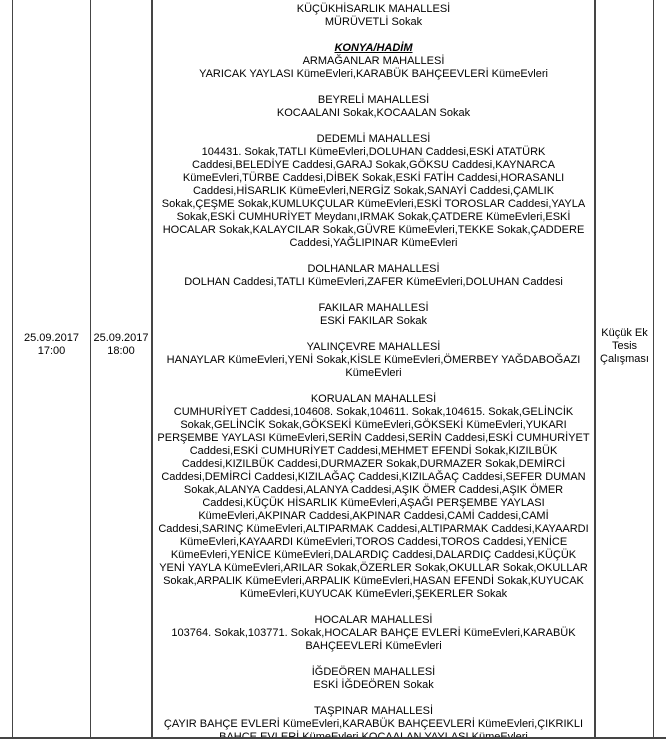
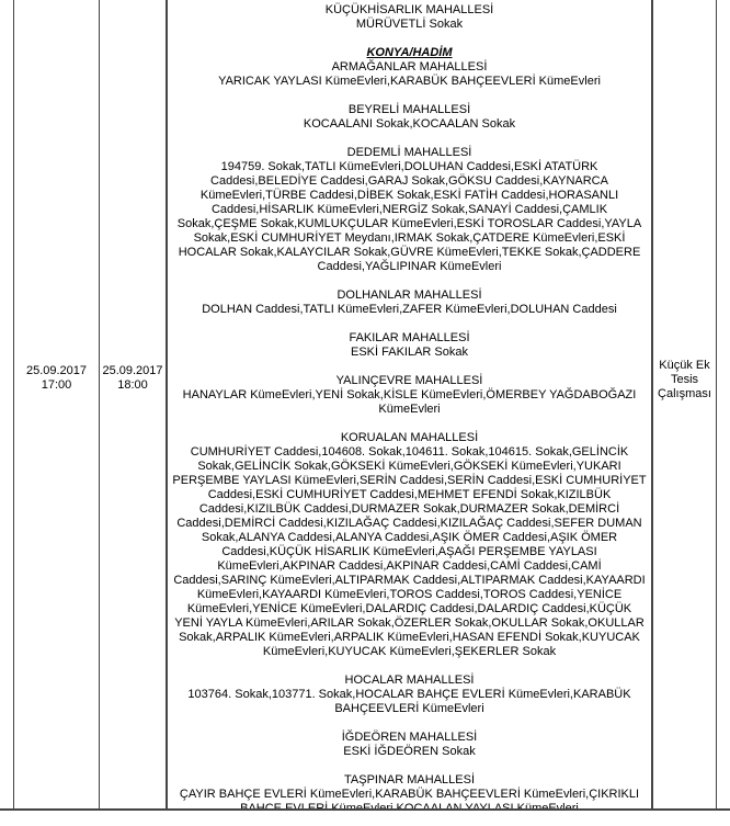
  25.09.2017
  17:00
  25.09.2017
  18:00
  KÜÇÜKHİSARLIK MAHALLESİ
  MÜRÜVETLİ Sokak
  KONYA/HADİM
  ARMAĞANLAR MAHALLESİ
  YARICAK YAYLASI KümeEvleri,KARABÜK BAHÇEEVLERİ KümeEvleri
  BEYRELİ MAHALLESİ
  KOCAALANI Sokak,KOCAALAN Sokak
  DEDEMLİ MAHALLESİ
- 104431. Sokak,TATLI KümeEvleri,DOLUHAN Caddesi,ESKİ ATATÜRK Caddesi,BELEDİYE Caddesi,GARAJ Sokak,GÖKSU Caddesi,KAYNARCA KümeEvleri,TÜRBE Caddesi,DİBEK Sokak,ESKİ FATİH Caddesi,HORASANLI Caddesi,HİSARLIK KümeEvleri,NERGİZ Sokak,SANAYİ Caddesi,ÇAMLIK Sokak,ÇEŞME Sokak,KUMLUKÇULAR KümeEvleri,ESKİ TOROSLAR Caddesi,YAYLA Sokak,ESKİ CUMHURİYET Meydanı,IRMAK Sokak,ÇATDERE KümeEvleri,ESKİ HOCALAR Sokak,KALAYCILAR Sokak,GÜVRE KümeEvleri,TEKKE Sokak,ÇADDERE Caddesi,YAĞLIPINAR KümeEvleri
+ 194759. Sokak,TATLI KümeEvleri,DOLUHAN Caddesi,ESKİ ATATÜRK Caddesi,BELEDİYE Caddesi,GARAJ Sokak,GÖKSU Caddesi,KAYNARCA KümeEvleri,TÜRBE Caddesi,DİBEK Sokak,ESKİ FATİH Caddesi,HORASANLI Caddesi,HİSARLIK KümeEvleri,NERGİZ Sokak,SANAYİ Caddesi,ÇAMLIK Sokak,ÇEŞME Sokak,KUMLUKÇULAR KümeEvleri,ESKİ TOROSLAR Caddesi,YAYLA Sokak,ESKİ CUMHURİYET Meydanı,IRMAK Sokak,ÇATDERE KümeEvleri,ESKİ HOCALAR Sokak,KALAYCILAR Sokak,GÜVRE KümeEvleri,TEKKE Sokak,ÇADDERE Caddesi,YAĞLIPINAR KümeEvleri
  DOLHANLAR MAHALLESİ
  DOLHAN Caddesi,TATLI KümeEvleri,ZAFER KümeEvleri,DOLUHAN Caddesi
  FAKILAR MAHALLESİ
  ESKİ FAKILAR Sokak
  YALINÇEVRE MAHALLESİ
  HANAYLAR KümeEvleri,YENİ Sokak,KİSLE KümeEvleri,ÖMERBEY YAĞDABOĞAZI KümeEvleri
  KORUALAN MAHALLESİ
  CUMHURİYET Caddesi,104608. Sokak,104611. Sokak,104615. Sokak,GELİNCİK Sokak,GELİNCİK Sokak,GÖKSEKİ KümeEvleri,GÖKSEKİ KümeEvleri,YUKARI PERŞEMBE YAYLASI KümeEvleri,SERİN Caddesi,SERİN Caddesi,ESKİ CUMHURİYET Caddesi,ESKİ CUMHURİYET Caddesi,MEHMET EFENDİ Sokak,KIZILBÜK Caddesi,KIZILBÜK Caddesi,DURMAZER Sokak,DURMAZER Sokak,DEMİRCİ Caddesi,DEMİRCİ Caddesi,KIZILAĞAÇ Caddesi,KIZILAĞAÇ Caddesi,SEFER DUMAN Sokak,ALANYA Caddesi,ALANYA Caddesi,AŞIK ÖMER Caddesi,AŞIK ÖMER Caddesi,KÜÇÜK HİSARLIK KümeEvleri,AŞAĞI PERŞEMBE YAYLASI KümeEvleri,AKPINAR Caddesi,AKPINAR Caddesi,CAMİ Caddesi,CAMİ Caddesi,SARINÇ KümeEvleri,ALTIPARMAK Caddesi,ALTIPARMAK Caddesi,KAYAARDI KümeEvleri,KAYAARDI KümeEvleri,TOROS Caddesi,TOROS Caddesi,YENİCE KümeEvleri,YENİCE KümeEvleri,DALARDIÇ Caddesi,DALARDIÇ Caddesi,KÜÇÜK YENİ YAYLA KümeEvleri,ARILAR Sokak,ÖZERLER Sokak,OKULLAR Sokak,OKULLAR Sokak,ARPALIK KümeEvleri,ARPALIK KümeEvleri,HASAN EFENDİ Sokak,KUYUCAK KümeEvleri,KUYUCAK KümeEvleri,ŞEKERLER Sokak
  HOCALAR MAHALLESİ
  103764. Sokak,103771. Sokak,HOCALAR BAHÇE EVLERİ KümeEvleri,KARABÜK BAHÇEEVLERİ KümeEvleri
  İĞDEÖREN MAHALLESİ
  ESKİ İĞDEÖREN Sokak
  TAŞPINAR MAHALLESİ
  Küçük Ek Tesis Çalışması
